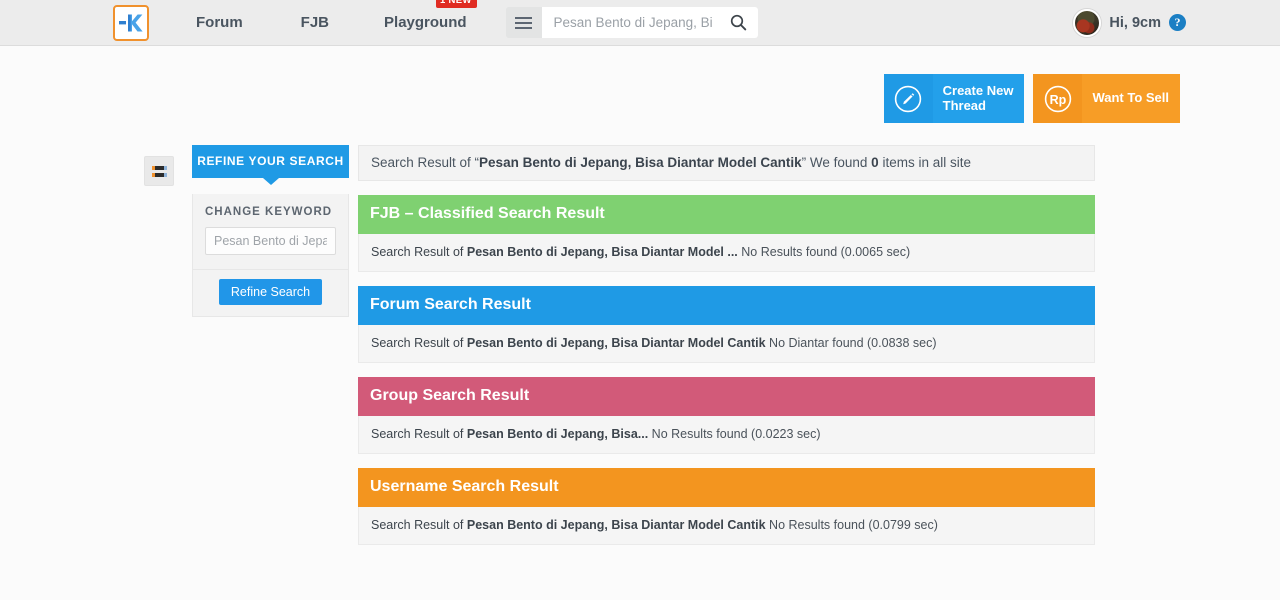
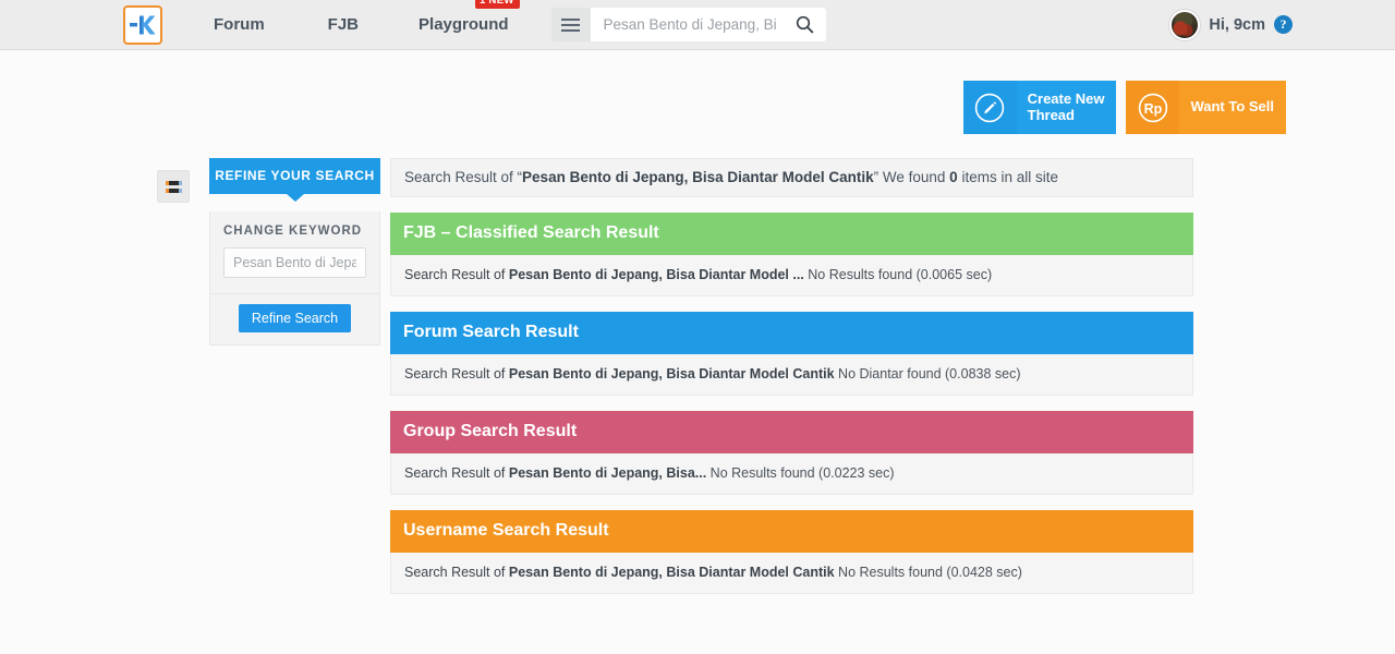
  Forum
  FJB
  Playground
  1 NEW
  Hi, 9cm
  ?
  Create New
  Thread
  Rp
  Want To Sell
  REFINE YOUR SEARCH
  CHANGE KEYWORD
  Refine Search
  Search Result of “Pesan Bento di Jepang, Bisa Diantar Model Cantik” We found 0 items in all site
  FJB – Classified Search Result
  Search Result of Pesan Bento di Jepang, Bisa Diantar Model ... No Results found (0.0065 sec)
  Forum Search Result
  Search Result of Pesan Bento di Jepang, Bisa Diantar Model Cantik No Diantar found (0.0838 sec)
  Group Search Result
  Search Result of Pesan Bento di Jepang, Bisa... No Results found (0.0223 sec)
  Username Search Result
- Search Result of Pesan Bento di Jepang, Bisa Diantar Model Cantik No Results found (0.0799 sec)
+ Search Result of Pesan Bento di Jepang, Bisa Diantar Model Cantik No Results found (0.0428 sec)
